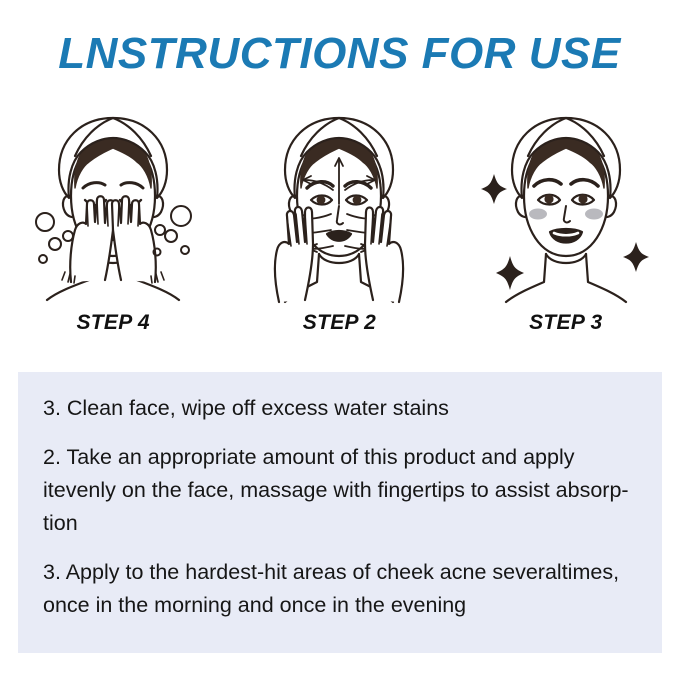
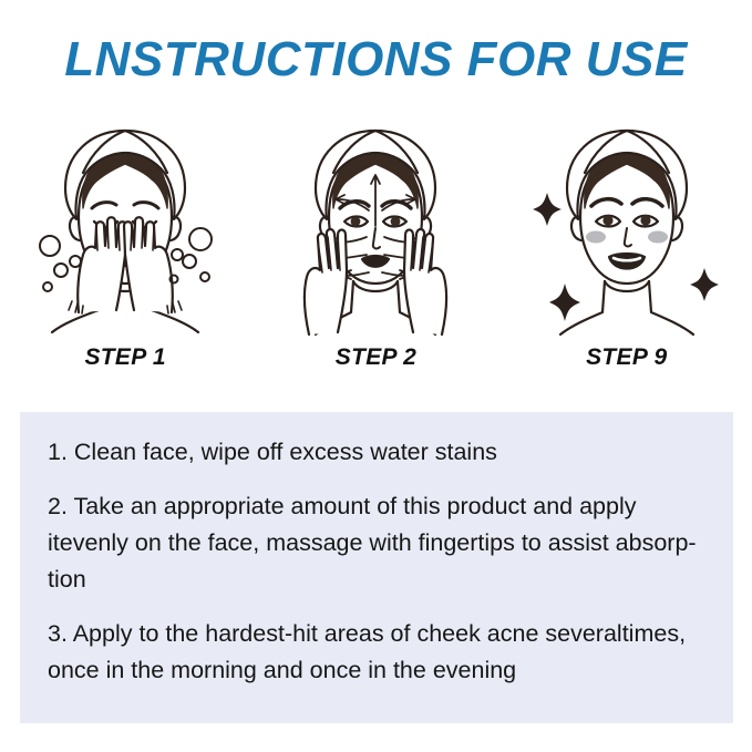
  LNSTRUCTIONS FOR USE
- STEP 4
+ STEP 1
  STEP 2
- STEP 3
+ STEP 9
- 3. Clean face, wipe off excess water stains
+ 1. Clean face, wipe off excess water stains
  2. Take an appropriate amount of this product and apply itevenly on the face, massage with fingertips to assist absorp-tion
  3. Apply to the hardest-hit areas of cheek acne severaltimes, once in the morning and once in the evening
